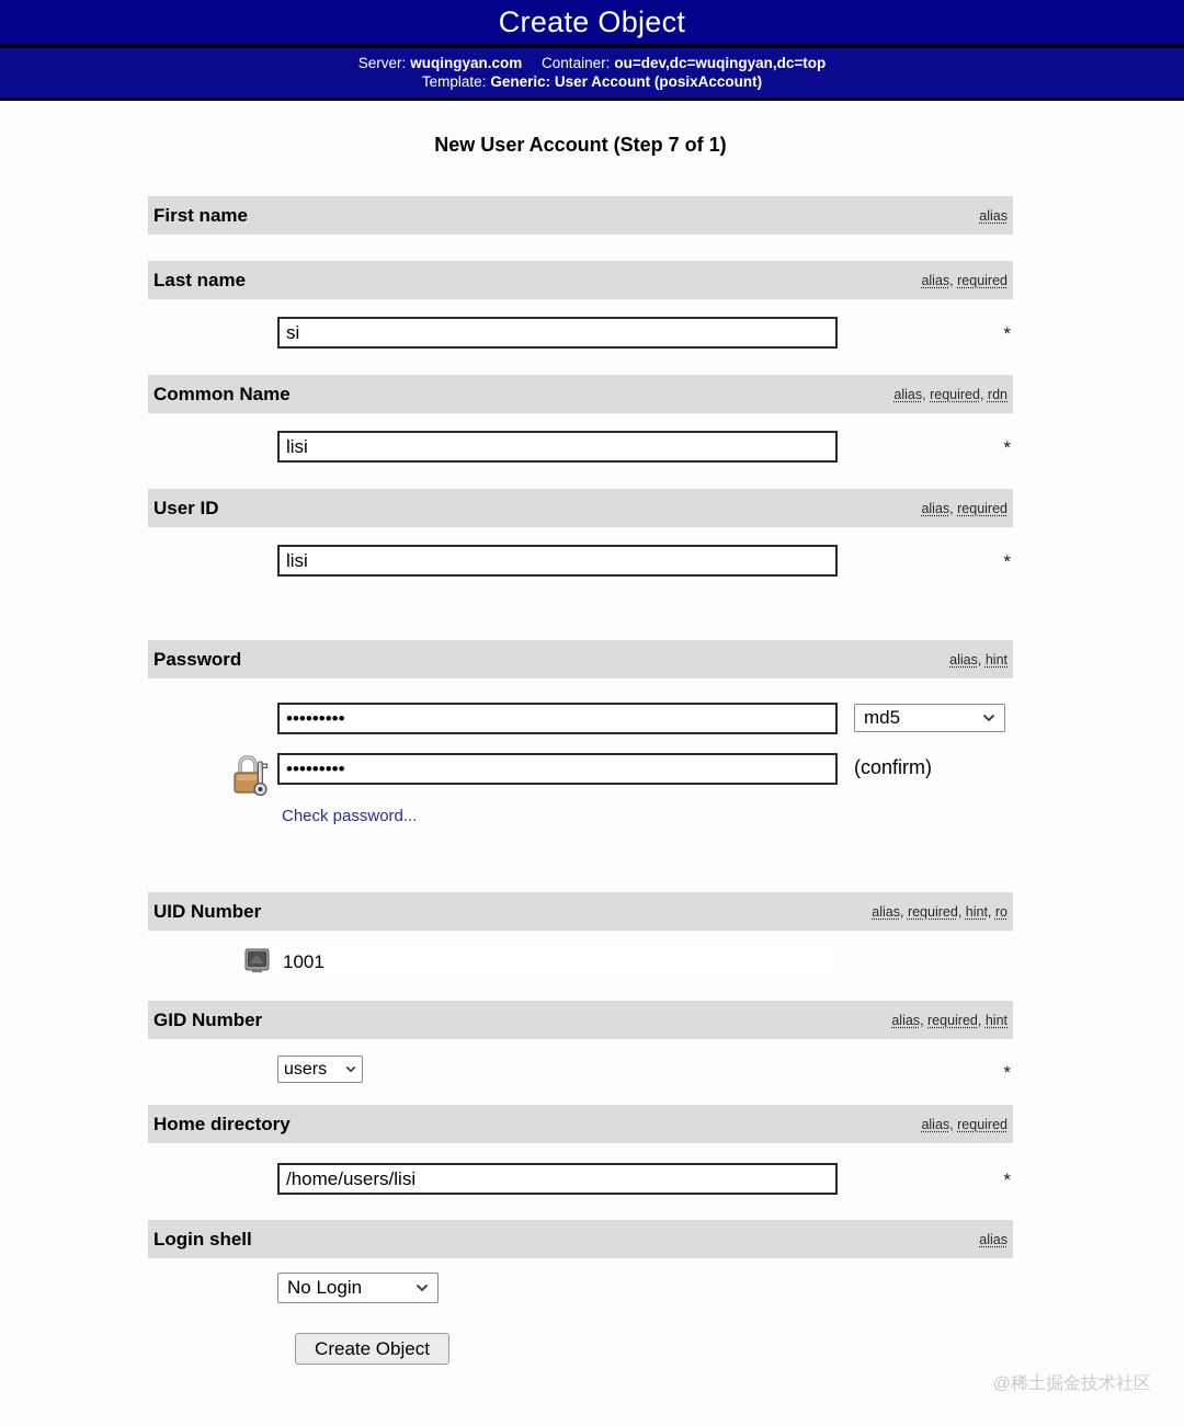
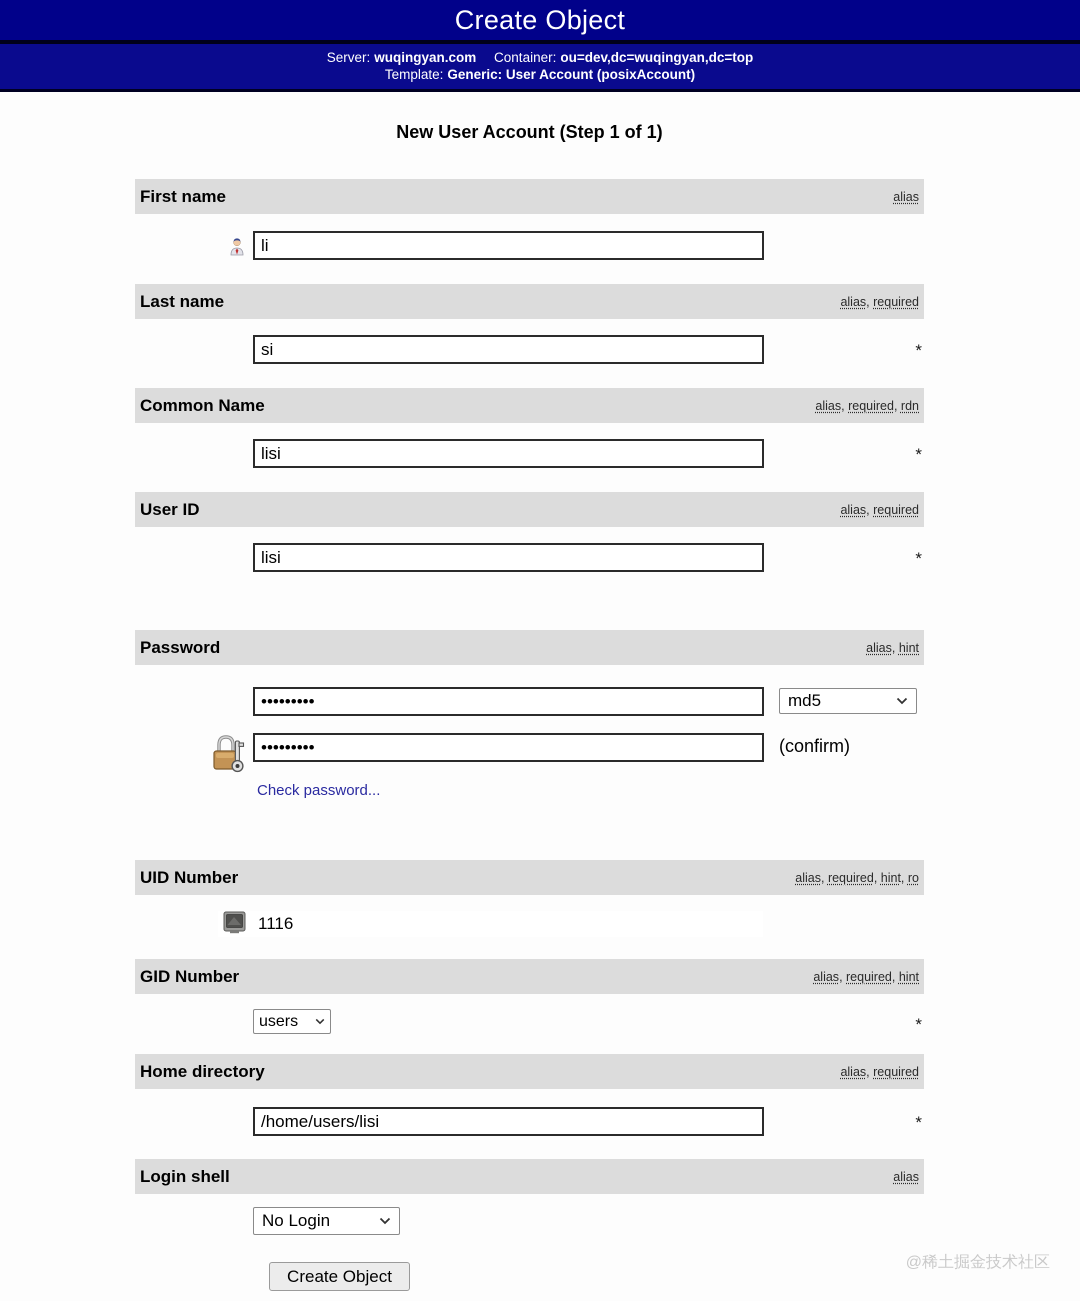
  Create Object
  Server: wuqingyan.com Container: ou=dev,dc=wuqingyan,dc=top
  Template: Generic: User Account (posixAccount)
- New User Account (Step 7 of 1)
+ New User Account (Step 1 of 1)
  First name
  alias
+ li
  Last name
  alias, required
  si
  *
  Common Name
  alias, required, rdn
  lisi
  *
  User ID
  alias, required
  lisi
  *
  Password
  alias, hint
  •••••••••
  md5
  •••••••••
  (confirm)
  Check password...
  UID Number
  alias, required, hint, ro
- 1001
+ 1116
  GID Number
  alias, required, hint
  users
  *
  Home directory
  alias, required
  /home/users/lisi
  *
  Login shell
  alias
  No Login
  Create Object
  @稀土掘金技术社区
